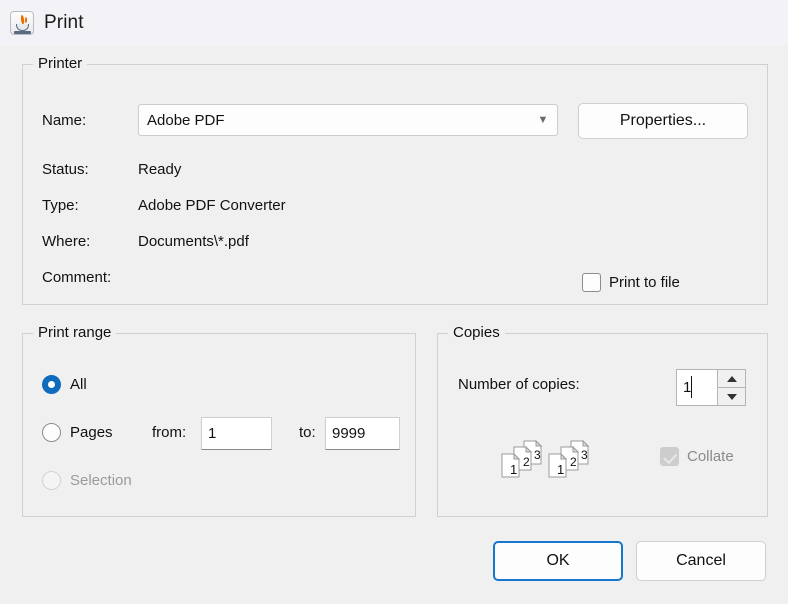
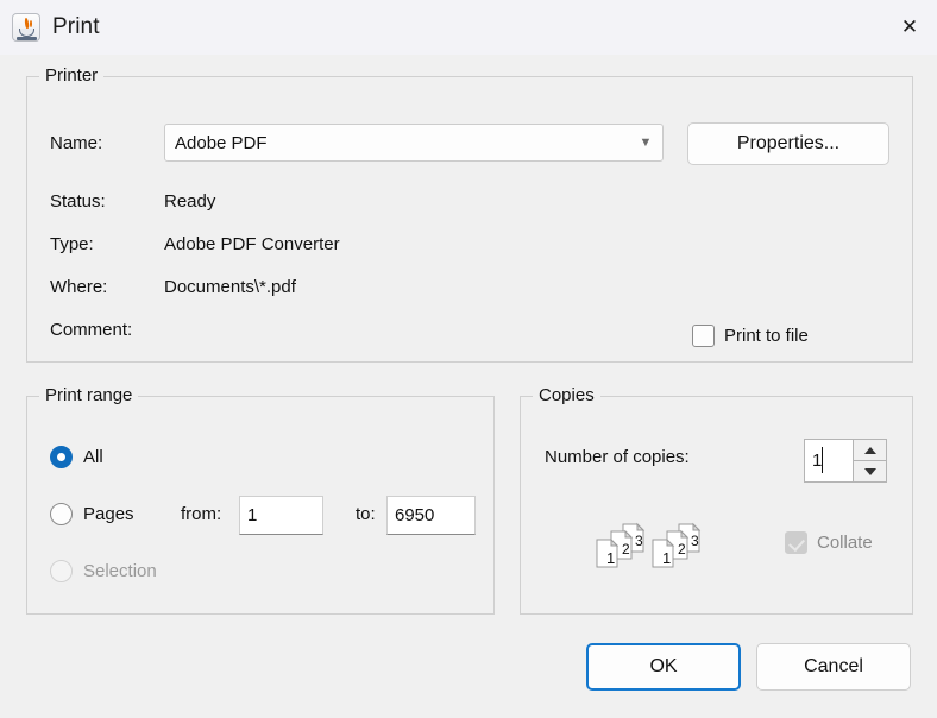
  Print
+ ✕
  Printer
  Name:
  Adobe PDF
  ▼
  Properties...
  Status:
  Ready
  Type:
  Adobe PDF Converter
  Where:
  Documents\*.pdf
  Comment:
  Print to file
  Print range
  All
  Pages
  from:
  1
  to:
- 9999
+ 6950
  Selection
  Copies
  Number of copies:
  1
  3
  2
  1
  3
  2
  1
  Collate
  OK
  Cancel
